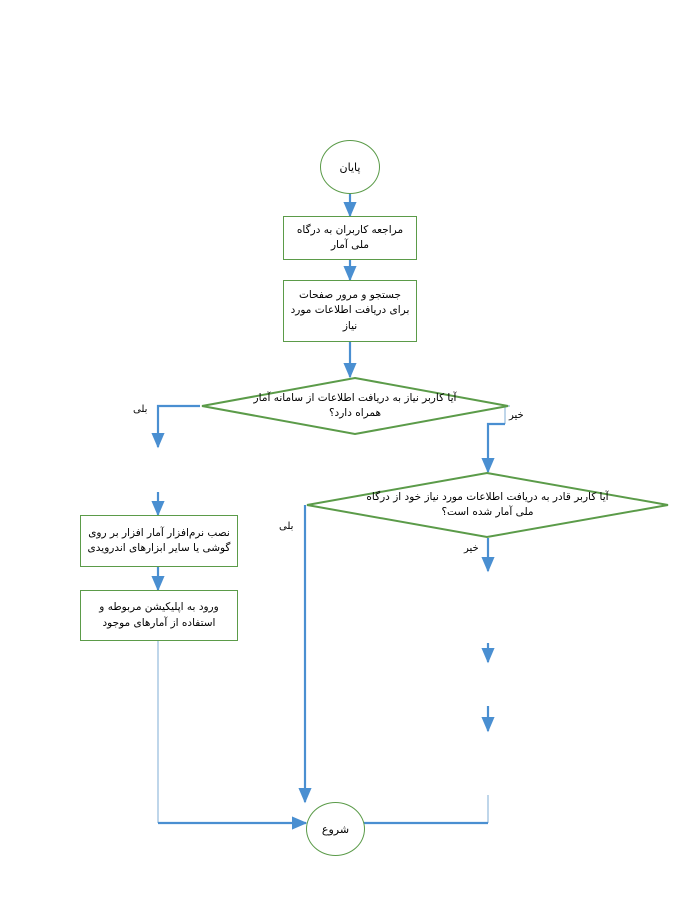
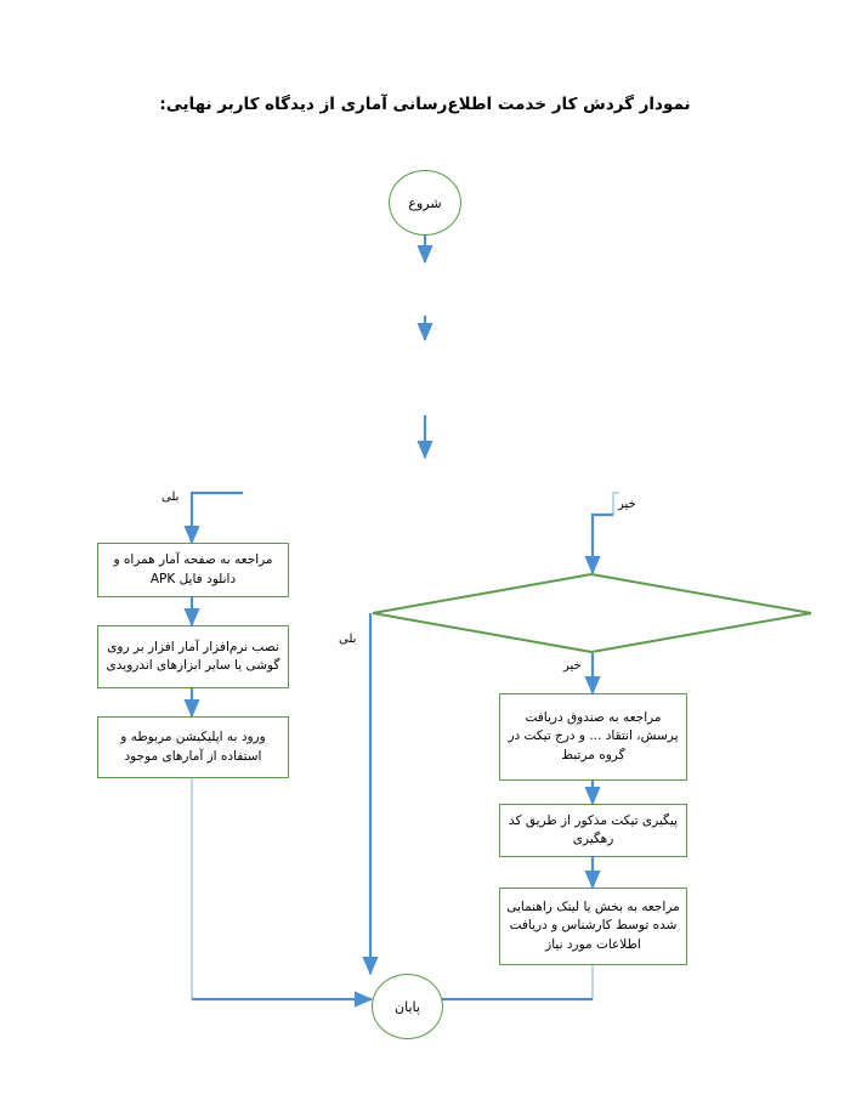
+ نمودار گردش کار خدمت اطلاع‌رسانی آماری از دیدگاه کاربر نهایی:
- پایان
+ شروع
- مراجعه کاربران به درگاه ملی آمار
- جستجو و مرور صفحات برای دریافت اطلاعات مورد نیاز
- آیا کاربر نیاز به دریافت اطلاعات از سامانه آمار همراه دارد؟
  بلی
  خیر
+ مراجعه به صفحه آمار همراه و دانلود فایل APK
  نصب نرم‌افزار آمار افزار بر روی گوشی یا سایر ابزارهای اندرویدی
  ورود به اپلیکیشن مربوطه و استفاده از آمارهای موجود
- آیا کاربر قادر به دریافت اطلاعات مورد نیاز خود از درگاه ملی آمار شده است؟
  بلی
  خیر
+ مراجعه به صندوق دریافت پرسش، انتقاد ... و درج تیکت در گروه مرتبط
+ پیگیری تیکت مذکور از طریق کد رهگیری
+ مراجعه به بخش یا لینک راهنمایی شده توسط کارشناس و دریافت اطلاعات مورد نیاز
- شروع
+ پایان
